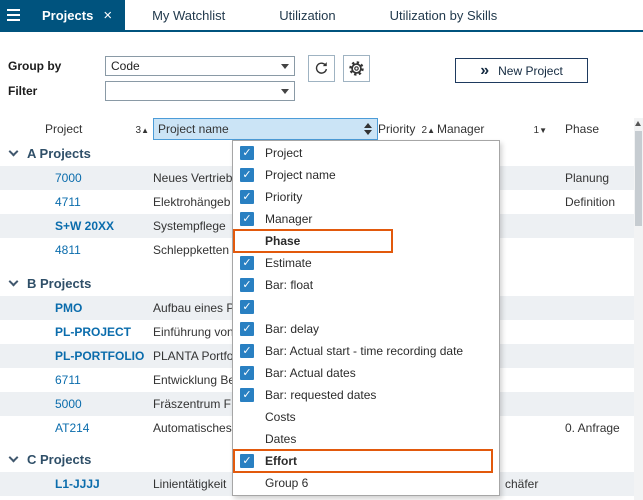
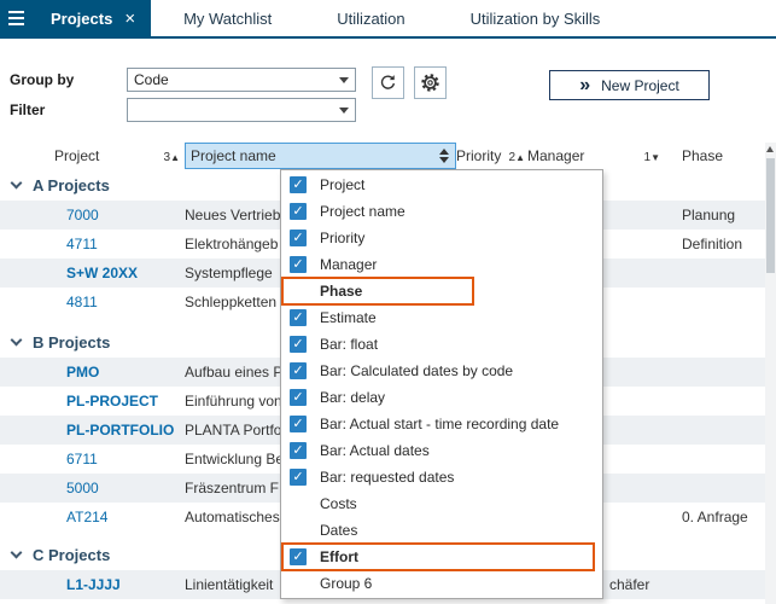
  Projects
  ×
  My Watchlist
  Utilization
  Utilization by Skills
  Group by
  Code
  Filter
  »
  New Project
  Project
  3▲
  Project name
  Priority
  2▲
  Manager
  1▼
  Phase
  A Projects
  7000
  Neues Vertrieb
  Planung
  4711
  Elektrohängeb
  Definition
  S+W 20XX
  Systempflege
  4811
  Schleppketten
  B Projects
  PMO
  Aufbau eines P
  PL-PROJECT
  Einführung von
  PL-PORTFOLIO
  PLANTA Portfo
  6711
  Entwicklung B
  5000
  Fräszentrum F
  AT214
  Automatisches
  0. Anfrage
  C Projects
  L1-JJJJ
  Linientätigkeit
  chäfer
  ✓
  Project
  ✓
  Project name
  ✓
  Priority
  ✓
  Manager
  Phase
  ✓
  Estimate
  ✓
  Bar: float
  ✓
+ Bar: Calculated dates by code
  ✓
  Bar: delay
  ✓
  Bar: Actual start - time recording date
  ✓
  Bar: Actual dates
  ✓
  Bar: requested dates
  Costs
  Dates
  ✓
  Effort
  Group 6
